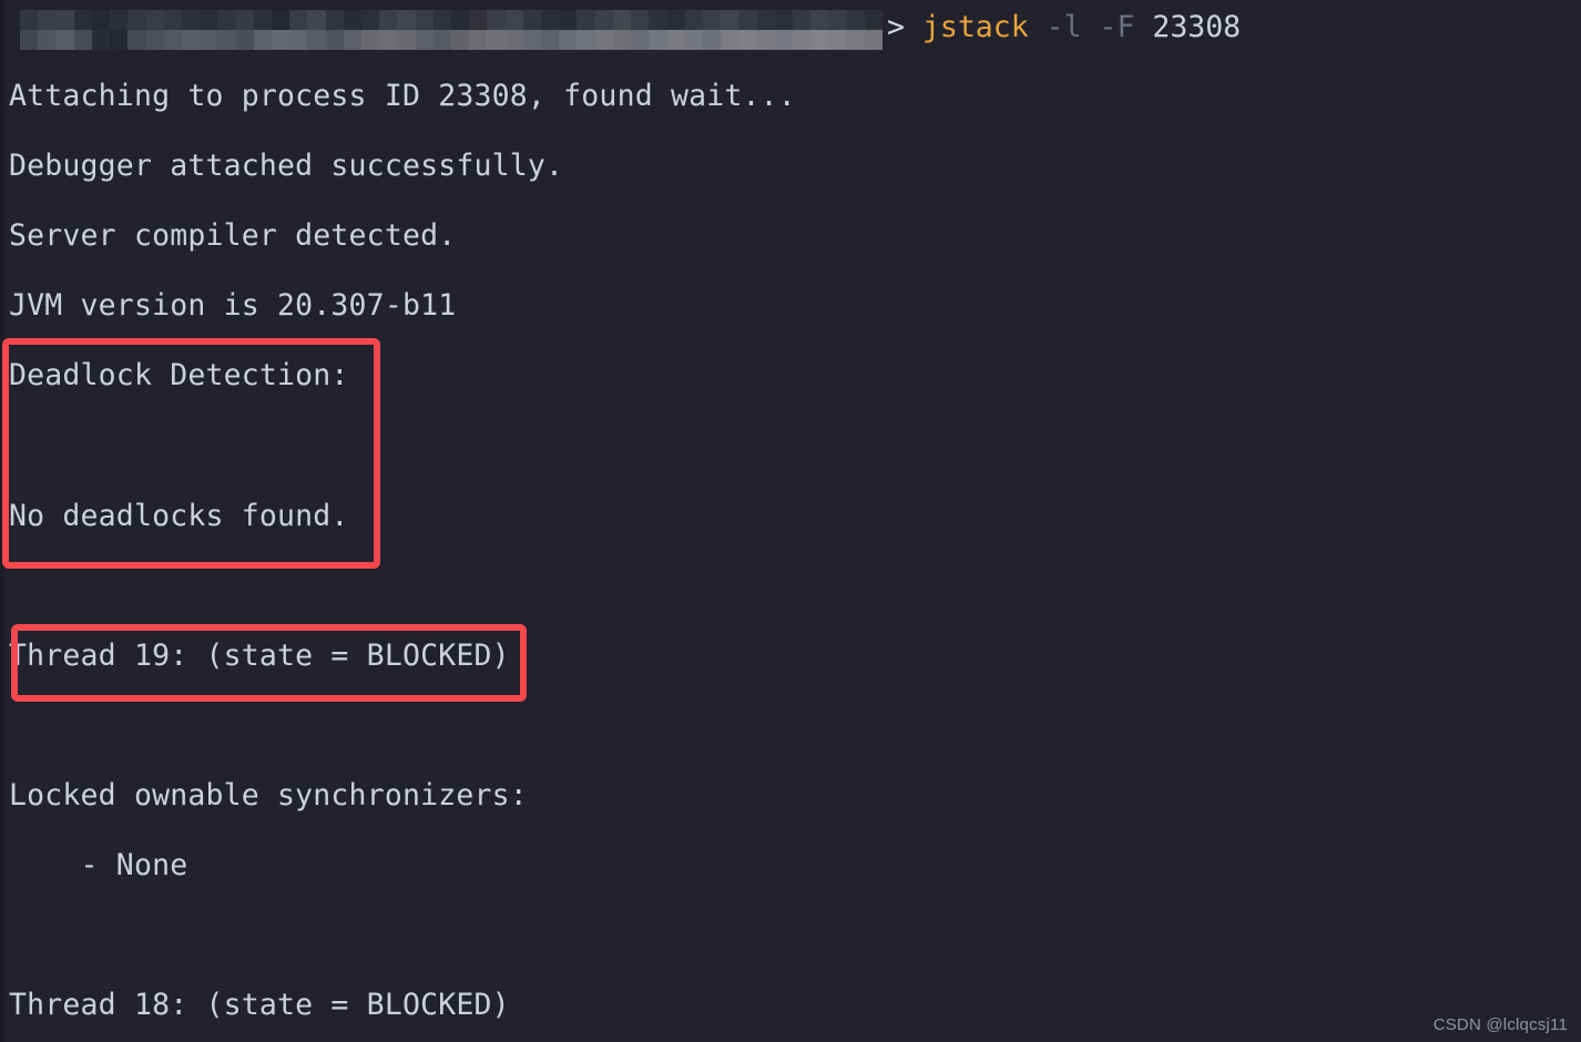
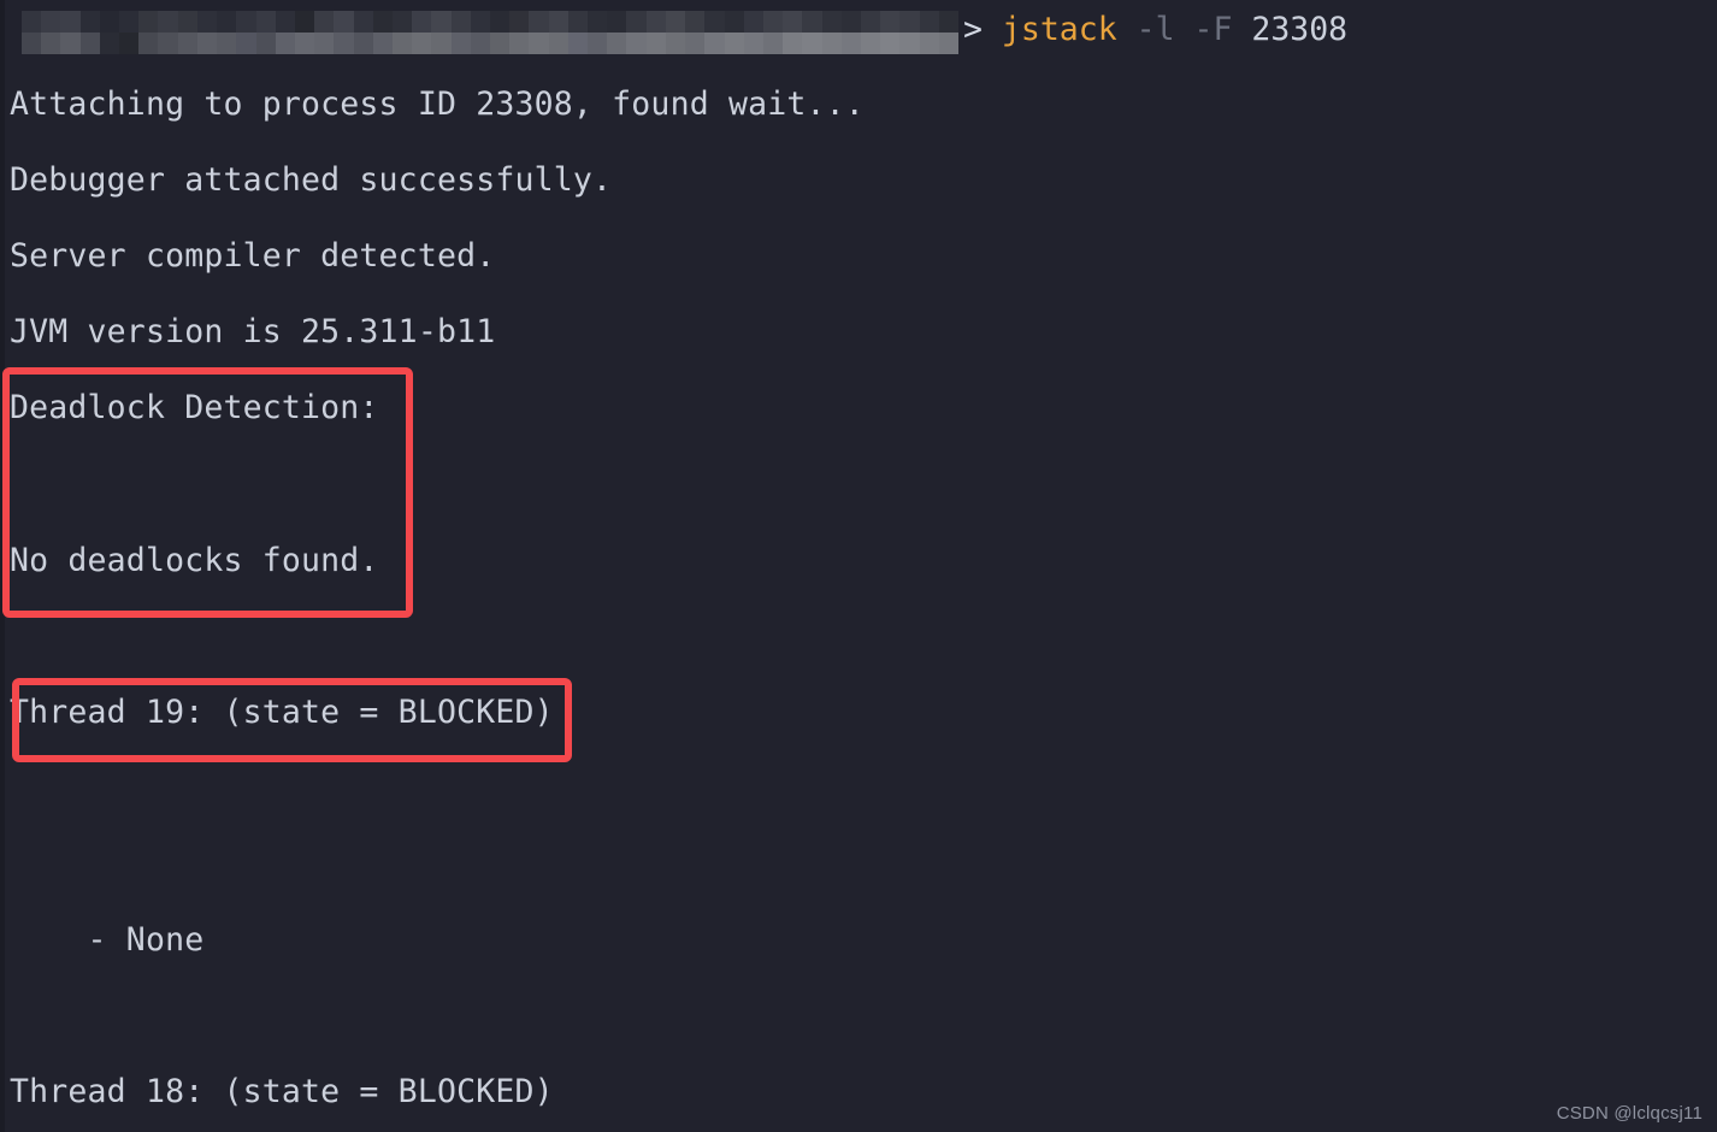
  > jstack -l -F 23308
  Attaching to process ID 23308, found wait...
  Debugger attached successfully.
  Server compiler detected.
- JVM version is 20.307-b11
+ JVM version is 25.311-b11
  Deadlock Detection:
  No deadlocks found.
  Thread 19: (state = BLOCKED)
- Locked ownable synchronizers:
  - None
  Thread 18: (state = BLOCKED)
  CSDN @lclqcsj11
